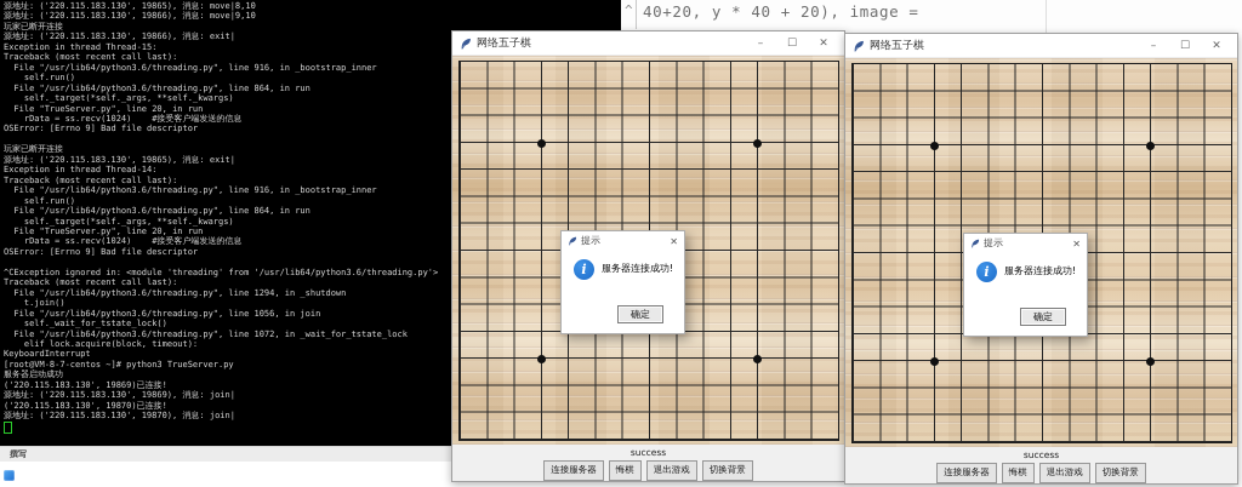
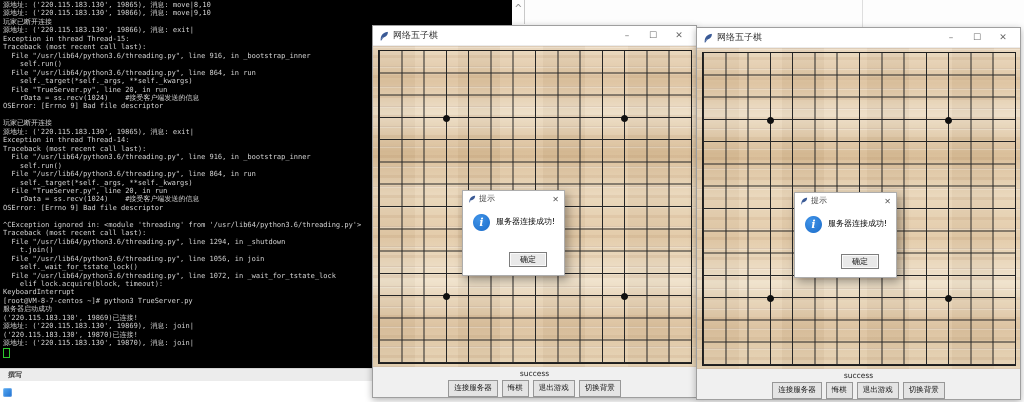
  源地址: ('220.115.183.130', 19865), 消息: move|8,10
  源地址: ('220.115.183.130', 19866), 消息: move|9,10
  玩家已断开连接
  源地址: ('220.115.183.130', 19866), 消息: exit|
  Exception in thread Thread-15:
  Traceback (most recent call last):
  File "/usr/lib64/python3.6/threading.py", line 916, in _bootstrap_inner
  self.run()
  File "/usr/lib64/python3.6/threading.py", line 864, in run
  self._target(*self._args, **self._kwargs)
  File "TrueServer.py", line 20, in run
  rData = ss.recv(1024) #接受客户端发送的信息
  OSError: [Errno 9] Bad file descriptor
  玩家已断开连接
  源地址: ('220.115.183.130', 19865), 消息: exit|
  Exception in thread Thread-14:
  Traceback (most recent call last):
  File "/usr/lib64/python3.6/threading.py", line 916, in _bootstrap_inner
  self.run()
  File "/usr/lib64/python3.6/threading.py", line 864, in run
  self._target(*self._args, **self._kwargs)
  File "TrueServer.py", line 20, in run
  rData = ss.recv(1024) #接受客户端发送的信息
  OSError: [Errno 9] Bad file descriptor
  ^CException ignored in: <module 'threading' from '/usr/lib64/python3.6/threading.py'>
  Traceback (most recent call last):
  File "/usr/lib64/python3.6/threading.py", line 1294, in _shutdown
  t.join()
  File "/usr/lib64/python3.6/threading.py", line 1056, in join
  self._wait_for_tstate_lock()
  File "/usr/lib64/python3.6/threading.py", line 1072, in _wait_for_tstate_lock
  elif lock.acquire(block, timeout):
  KeyboardInterrupt
  [root@VM-8-7-centos ~]# python3 TrueServer.py
  服务器启动成功
  ('220.115.183.130', 19869)已连接!
  源地址: ('220.115.183.130', 19869), 消息: join|
  ('220.115.183.130', 19870)已连接!
  源地址: ('220.115.183.130', 19870), 消息: join|
  ^
- 40+20, y * 40 + 20), image =
  撰写
  网络五子棋
  –
  ☐
  ✕
  success
  连接服务器
  悔棋
  退出游戏
  切换背景
  提示
  ✕
  i
  服务器连接成功!
  确定
  网络五子棋
  –
  ☐
  ✕
  success
  连接服务器
  悔棋
  退出游戏
  切换背景
  提示
  ✕
  i
  服务器连接成功!
  确定
